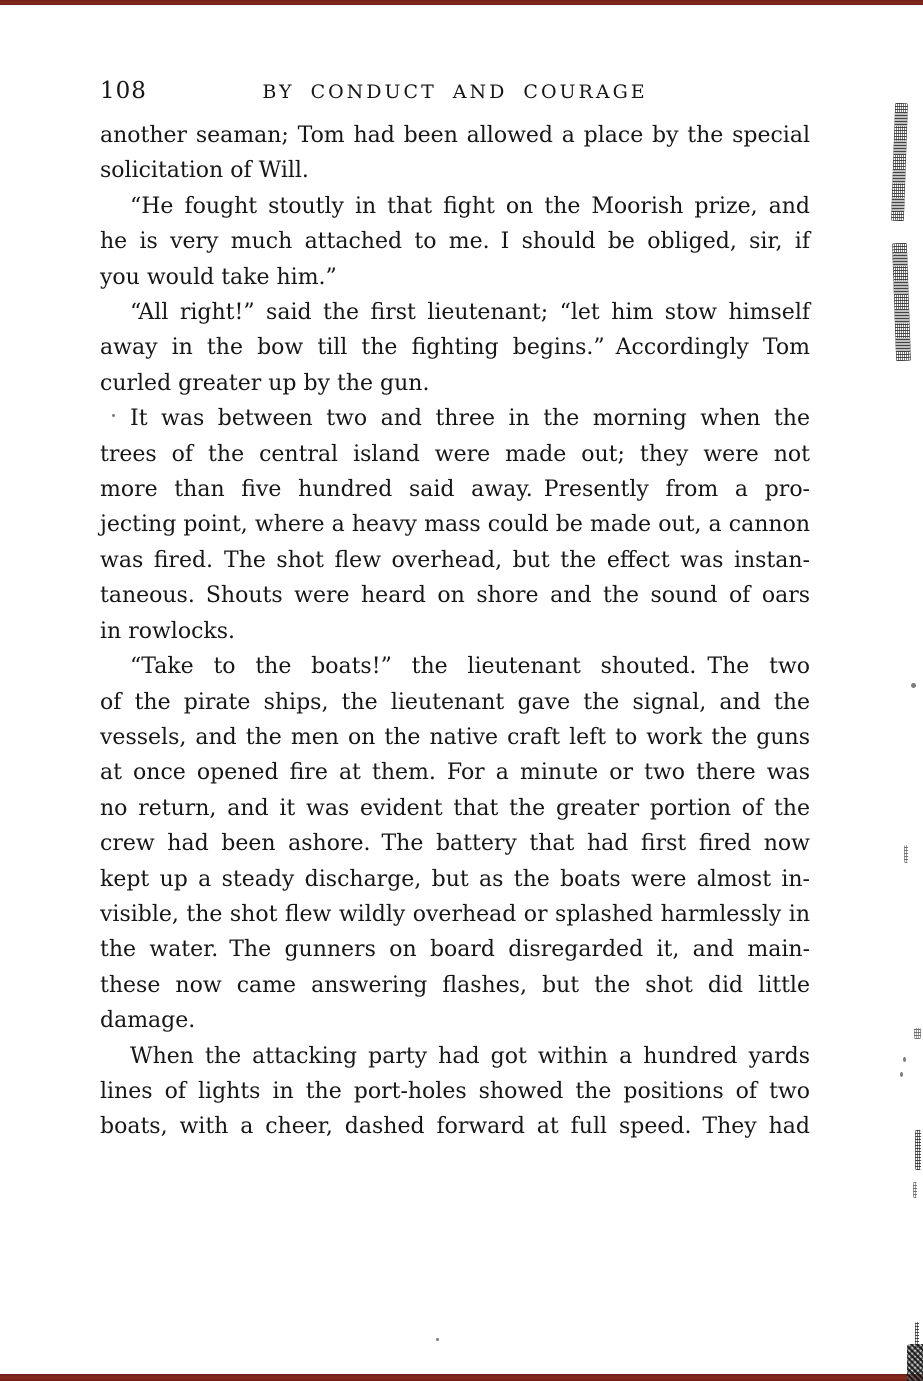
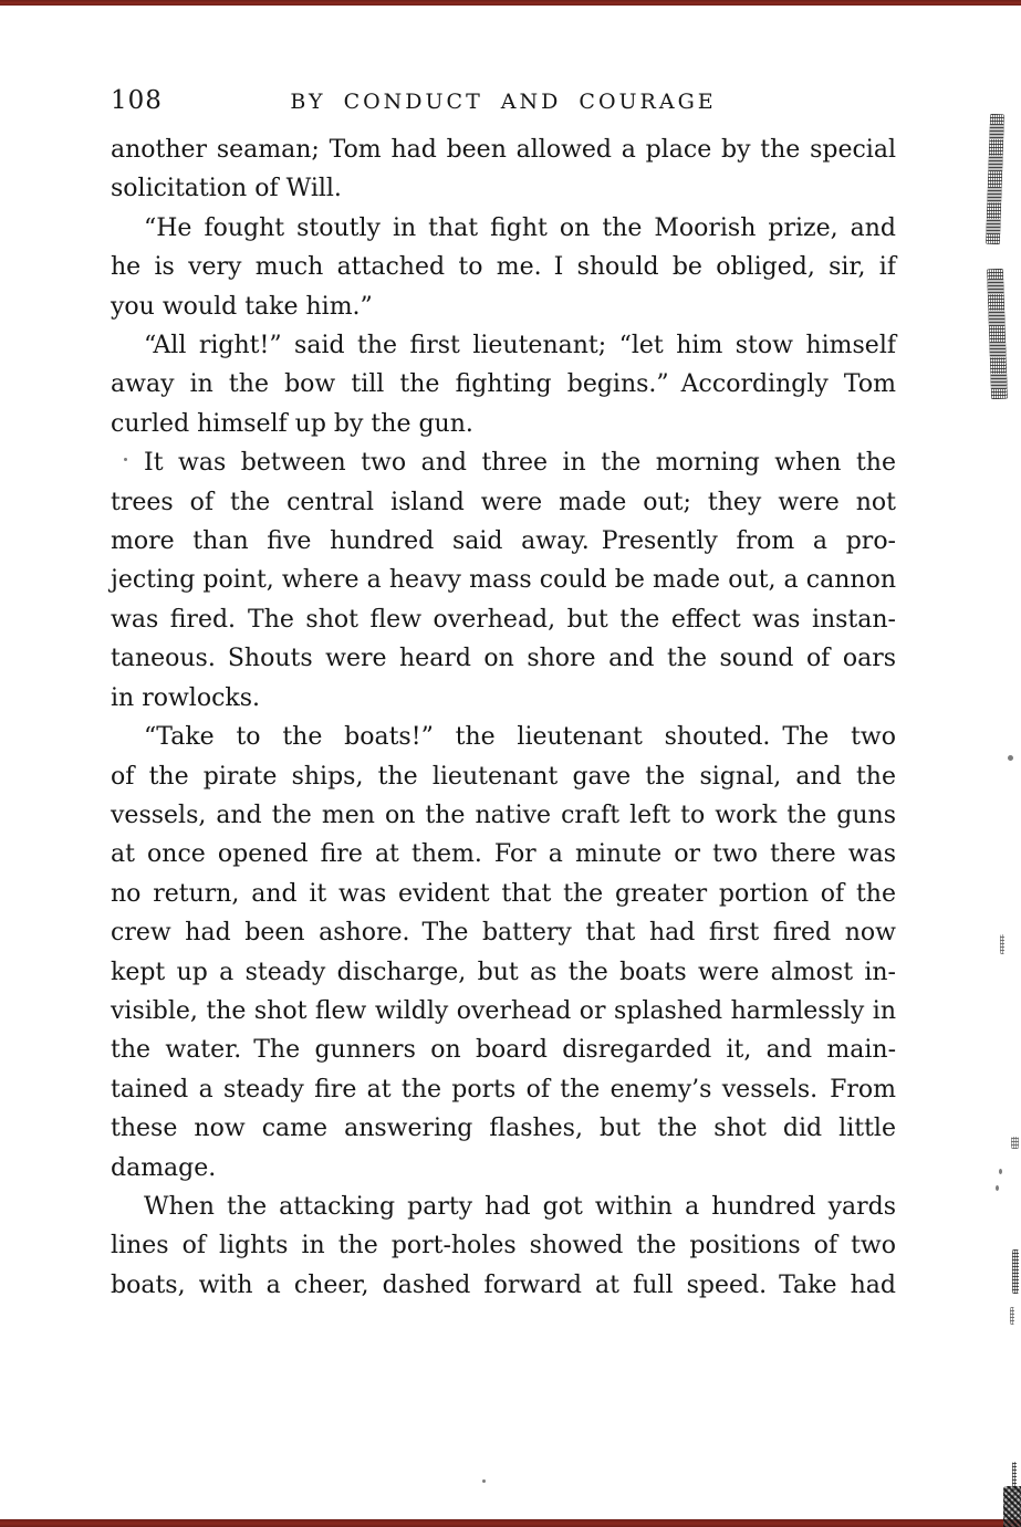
  108
  BY CONDUCT AND COURAGE
  another seaman; Tom had been allowed a place by the special
  solicitation of Will.
  “He fought stoutly in that fight on the Moorish prize, and
  he is very much attached to me. I should be obliged, sir, if
  you would take him.”
  “All right!” said the first lieutenant; “let him stow himself
  away in the bow till the fighting begins.” Accordingly Tom
- curled greater up by the gun.
+ curled himself up by the gun.
  It was between two and three in the morning when the
  trees of the central island were made out; they were not
  more than five hundred said away. Presently from a pro-
  jecting point, where a heavy mass could be made out, a cannon
  was fired. The shot flew overhead, but the effect was instan-
  taneous. Shouts were heard on shore and the sound of oars
  in rowlocks.
  “Take to the boats!” the lieutenant shouted. The two
  of the pirate ships, the lieutenant gave the signal, and the
  vessels, and the men on the native craft left to work the guns
  at once opened fire at them. For a minute or two there was
  no return, and it was evident that the greater portion of the
  crew had been ashore. The battery that had first fired now
  kept up a steady discharge, but as the boats were almost in-
  visible, the shot flew wildly overhead or splashed harmlessly in
  the water. The gunners on board disregarded it, and main-
+ tained a steady fire at the ports of the enemy’s vessels. From
  these now came answering flashes, but the shot did little
  damage.
  When the attacking party had got within a hundred yards
  lines of lights in the port-holes showed the positions of two
- boats, with a cheer, dashed forward at full speed. They had
+ boats, with a cheer, dashed forward at full speed. Take had
